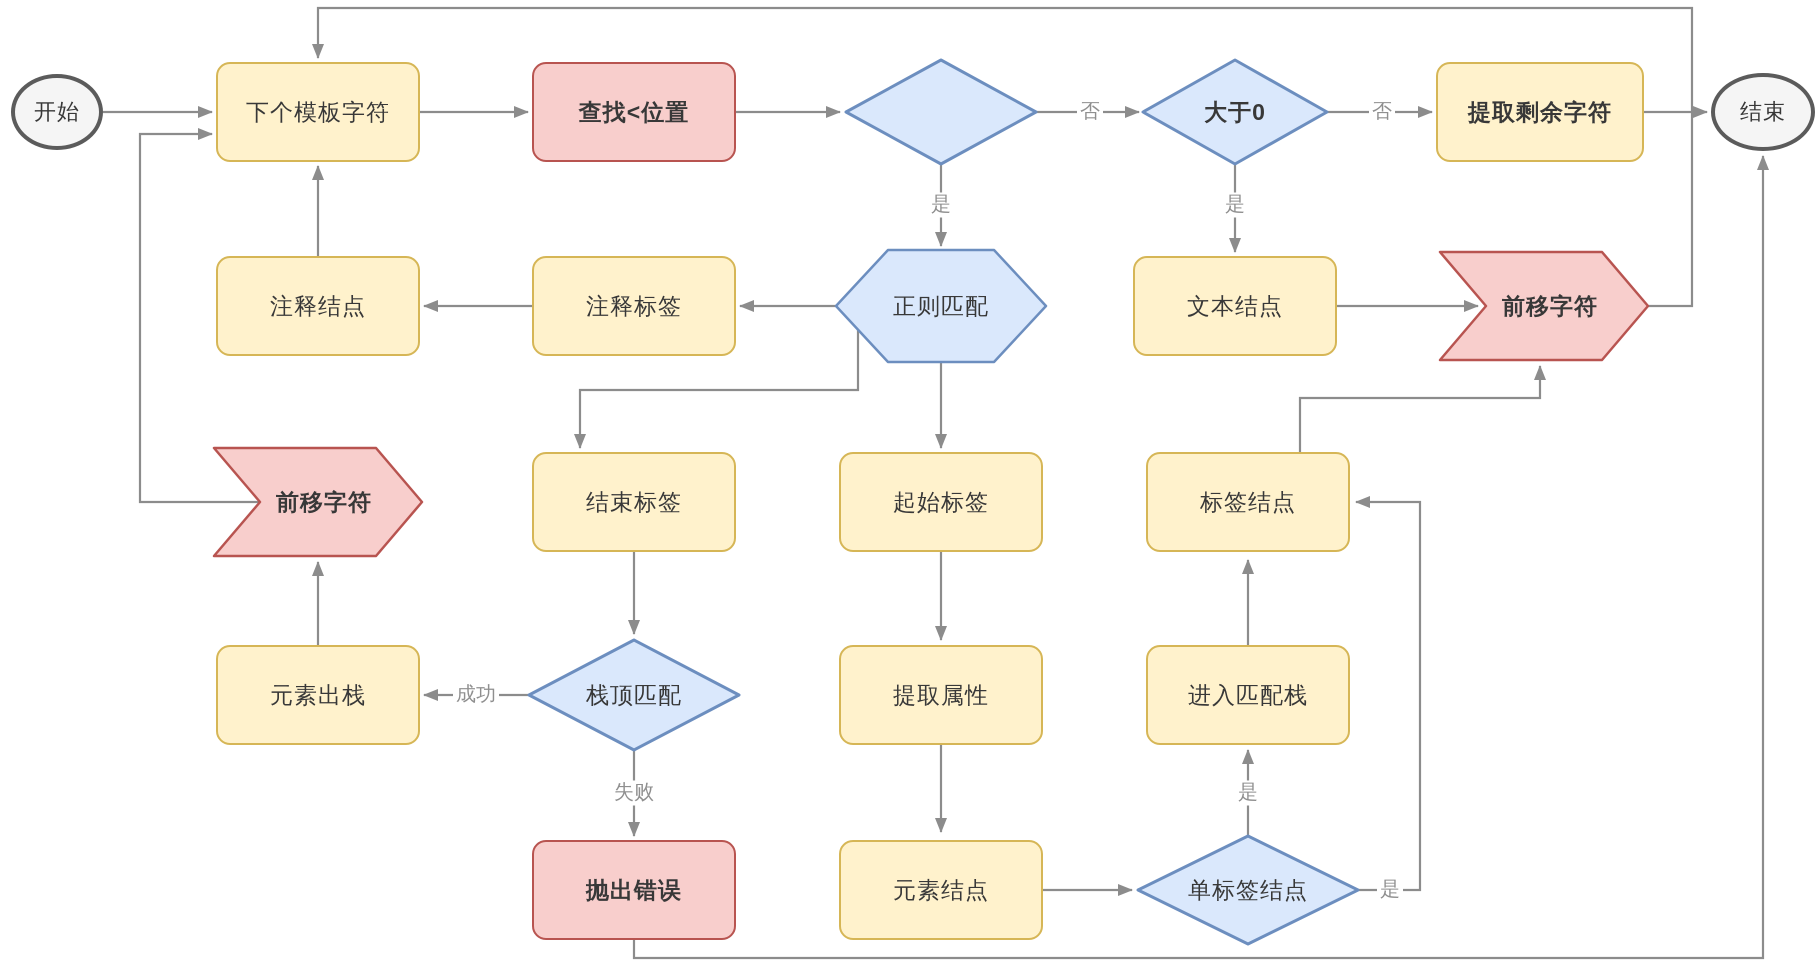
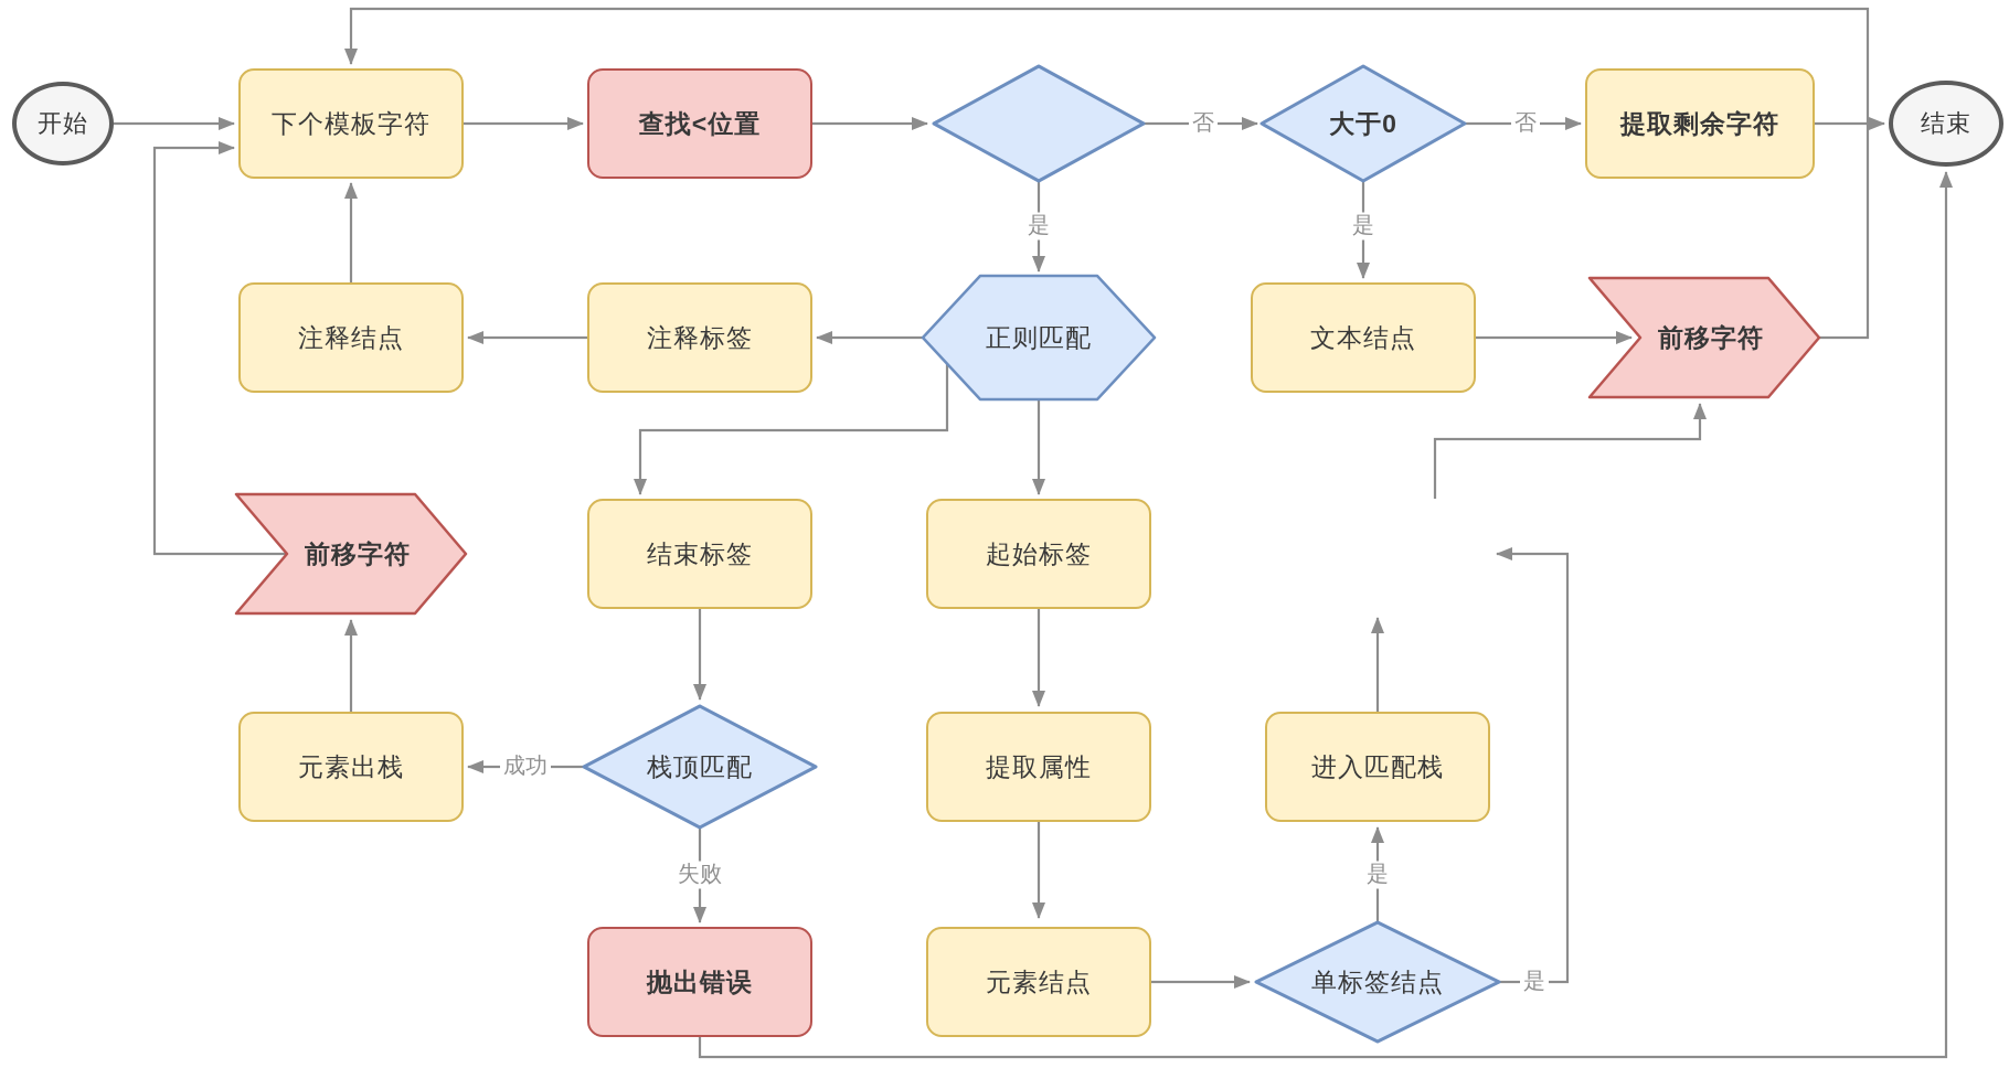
  开始
  结束
  下个模板字符
  查找<位置
  提取剩余字符
  注释结点
  注释标签
  文本结点
  结束标签
  起始标签
- 标签结点
  元素出栈
  提取属性
  进入匹配栈
  抛出错误
  元素结点
  大于0
  正则匹配
  前移字符
  前移字符
  栈顶匹配
  单标签结点
  否
  否
  是
  是
  成功
  失败
  是
  是
